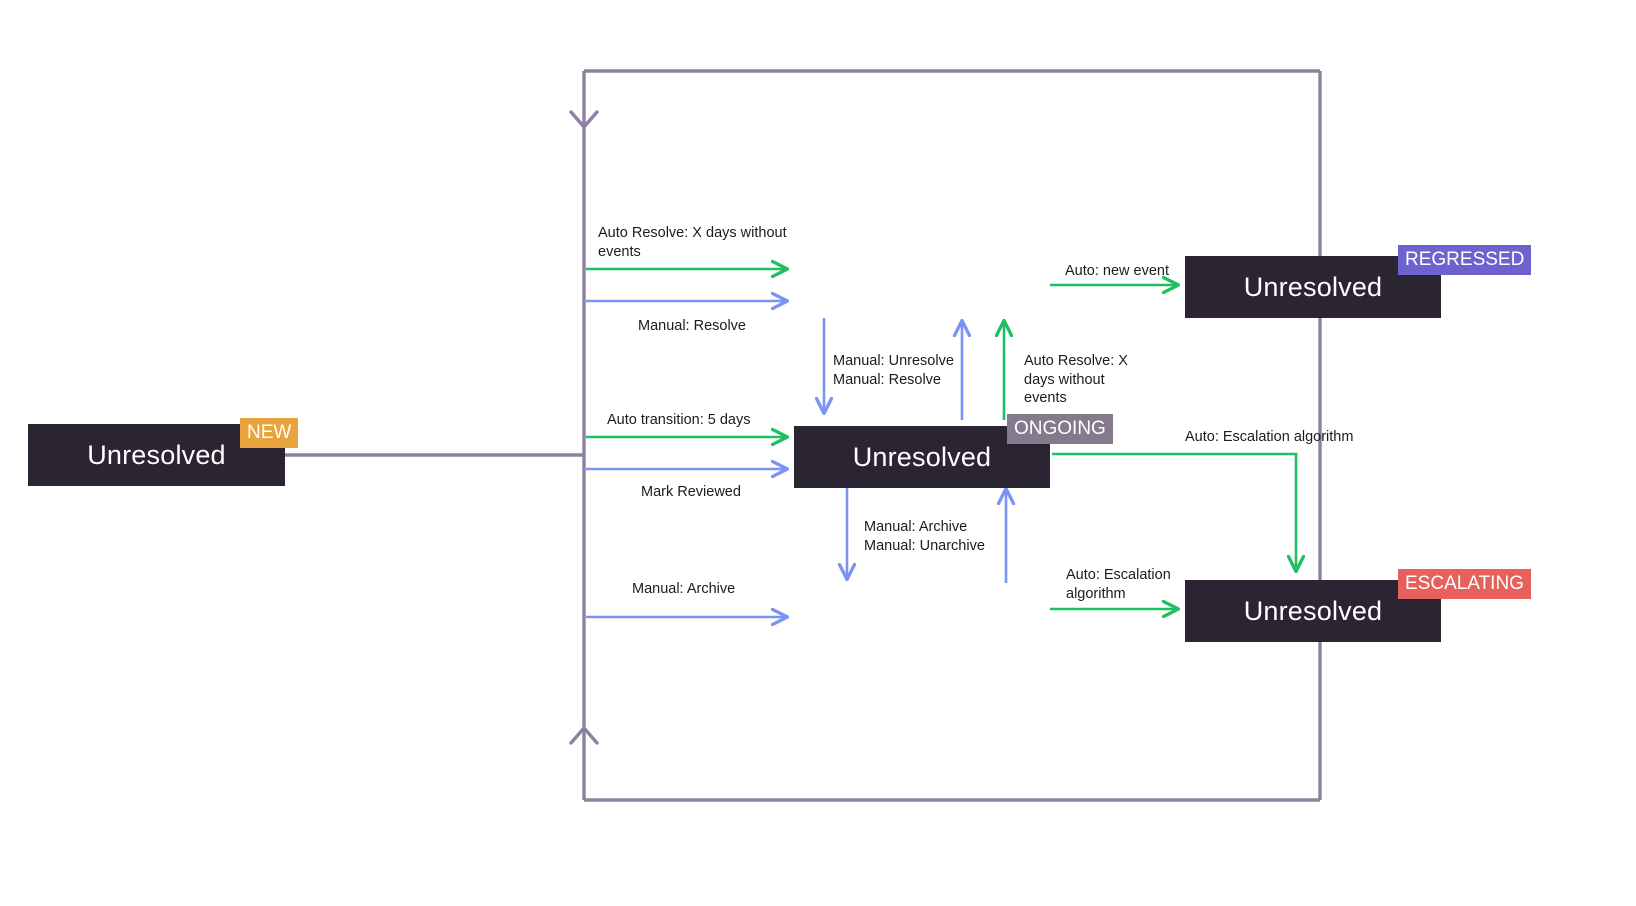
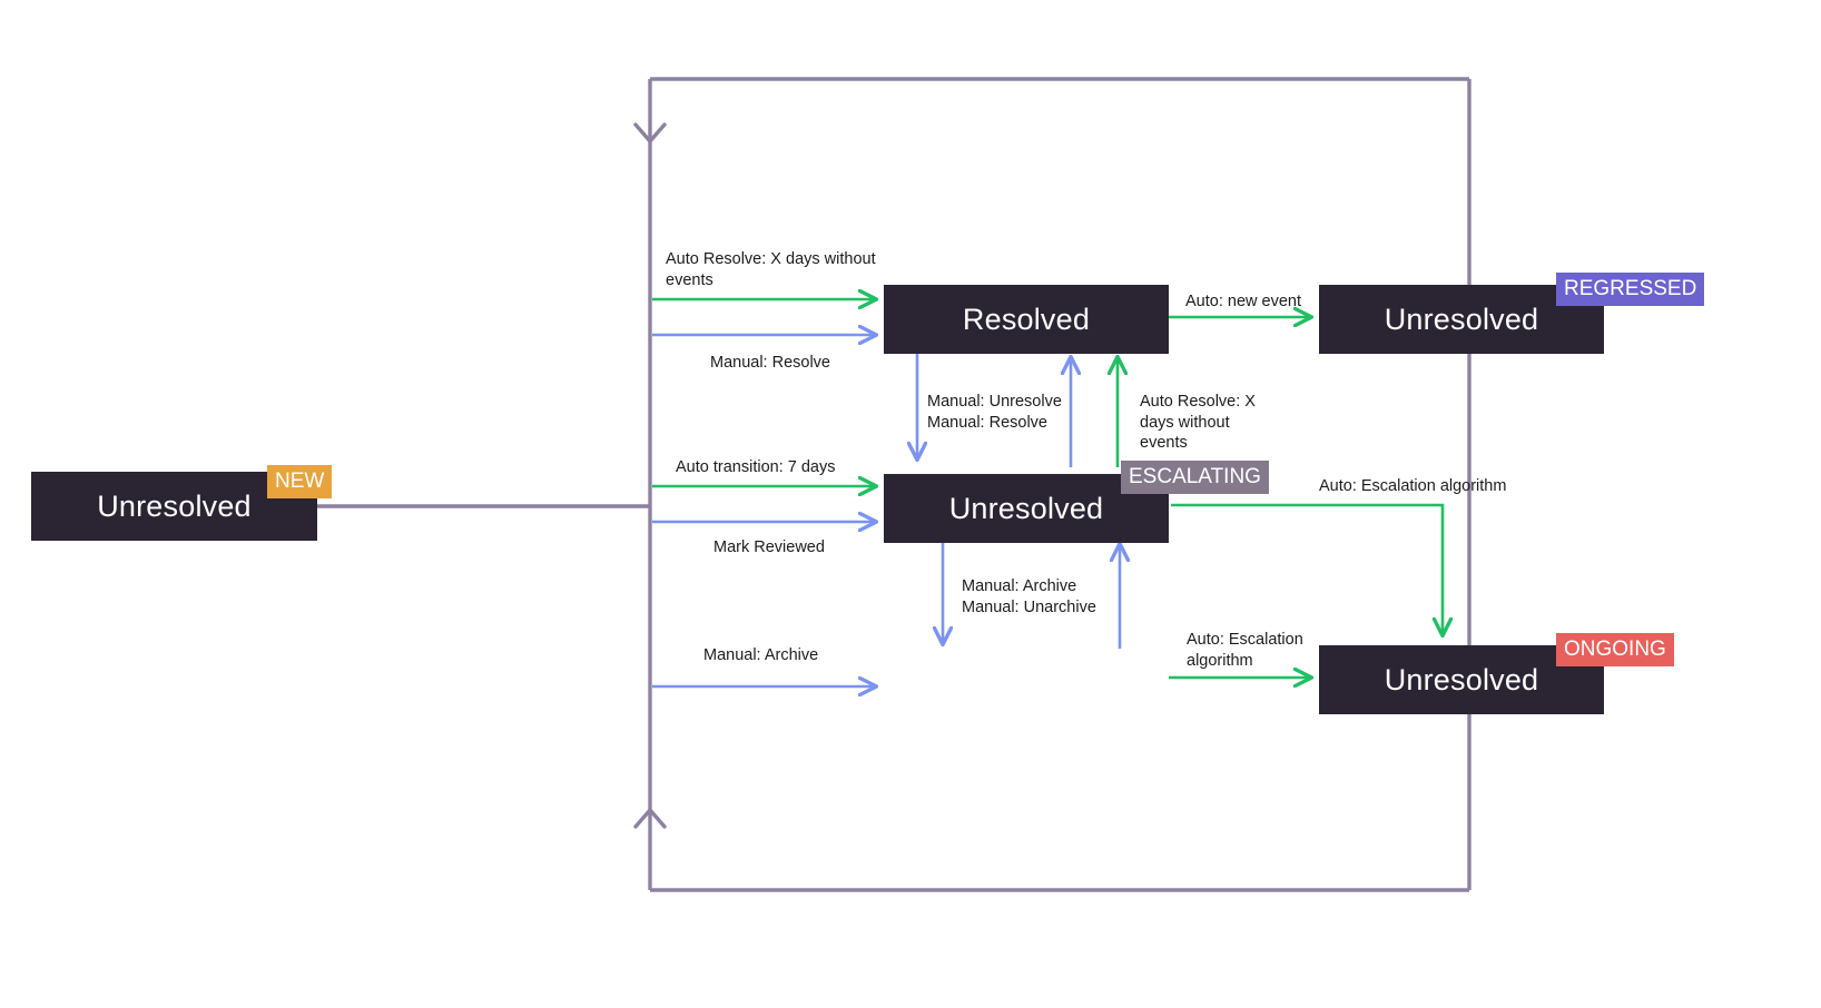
  Unresolved
  NEW
+ Resolved
  Unresolved
- ONGOING
+ ESCALATING
  Unresolved
  REGRESSED
  Unresolved
- ESCALATING
+ ONGOING
  Auto Resolve: X days without
  events
  Manual: Resolve
- Auto transition: 5 days
+ Auto transition: 7 days
  Mark Reviewed
  Manual: Archive
  Manual: Unresolve
  Manual: Resolve
  Auto Resolve: X
  days without
  events
  Auto: new event
  Manual: Archive
  Manual: Unarchive
  Auto: Escalation algorithm
  Auto: Escalation
  algorithm
